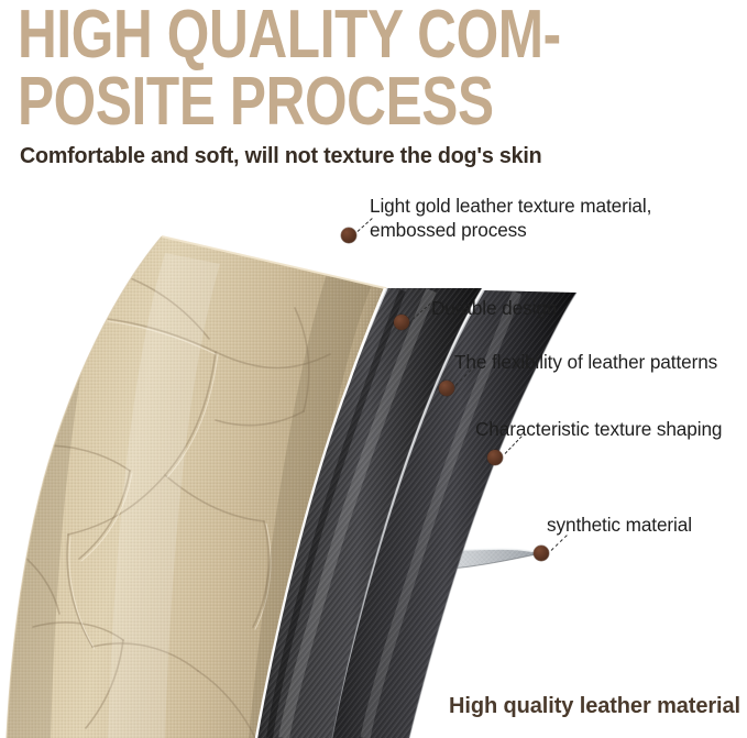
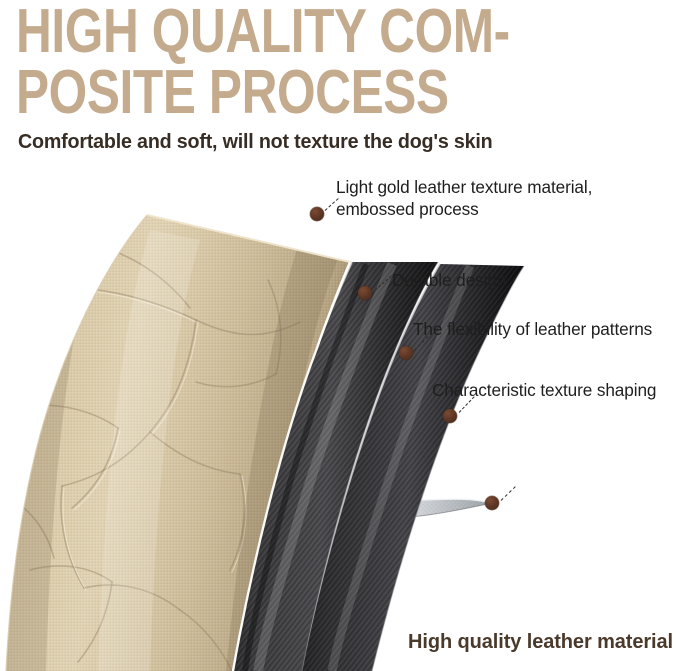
  HIGH QUALITY COM-
  POSITE PROCESS
  Comfortable and soft, will not texture the dog's skin
  Light gold leather texture material,
  embossed process
  Durable design
  The flexibility of leather patterns
  Characteristic texture shaping
- synthetic material
  High quality leather material
